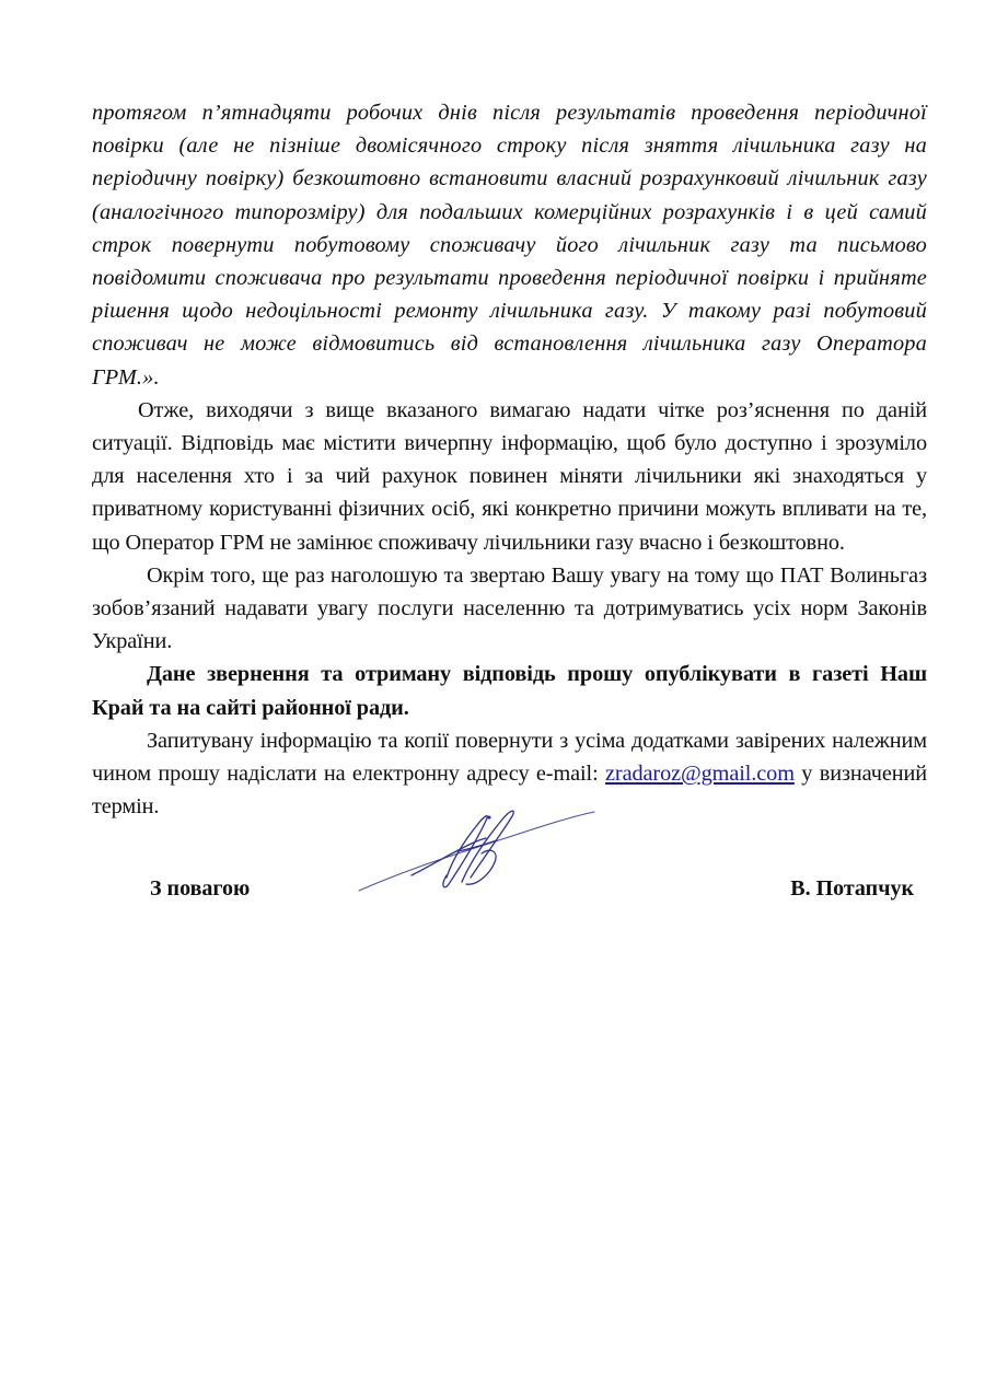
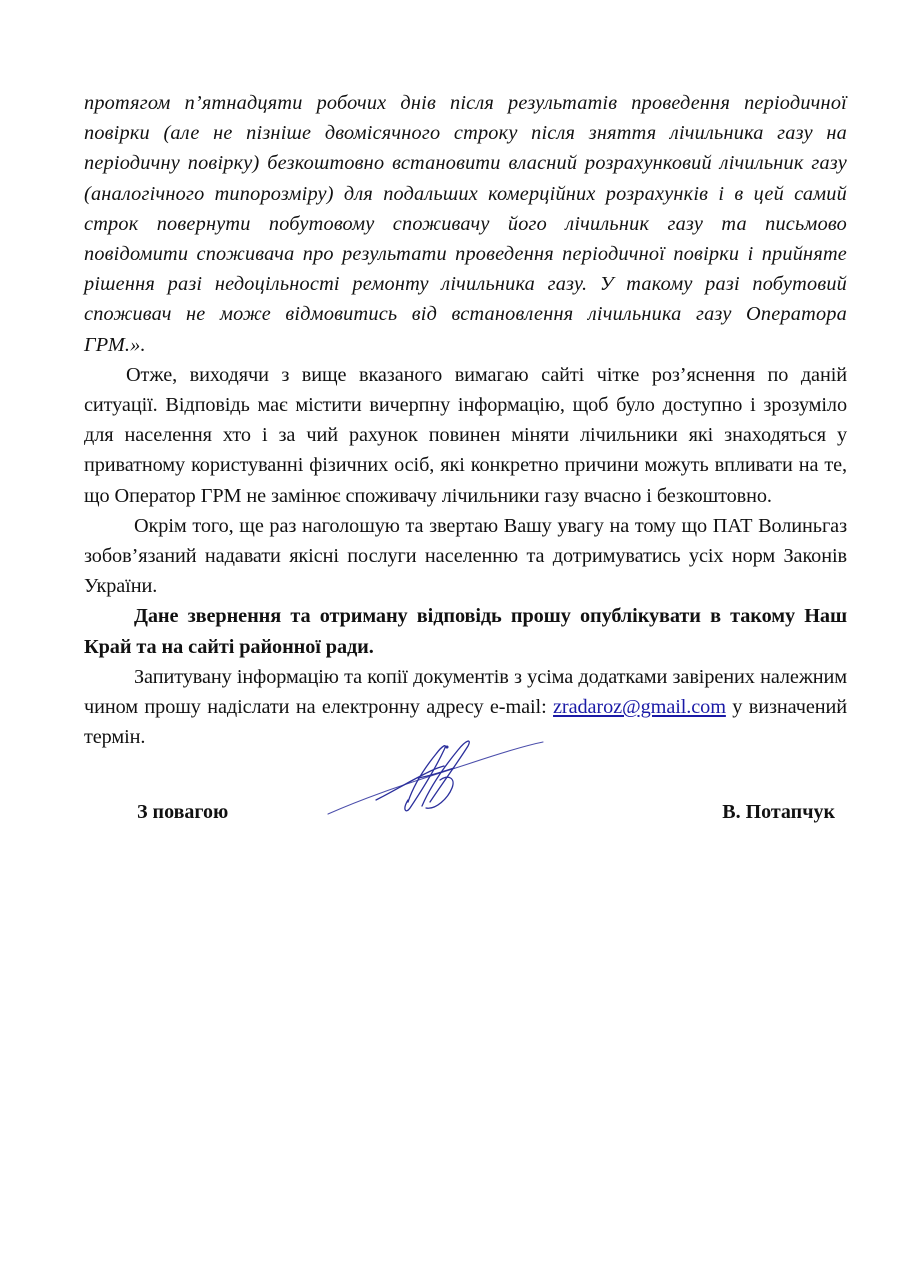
- протягом п’ятнадцяти робочих днів після результатів проведення періодичної повірки (але не пізніше двомісячного строку після зняття лічильника газу на періодичну повірку) безкоштовно встановити власний розрахунковий лічильник газу (аналогічного типорозміру) для подальших комерційних розрахунків і в цей самий строк повернути побутовому споживачу його лічильник газу та письмово повідомити споживача про результати проведення періодичної повірки і прийняте рішення щодо недоцільності ремонту лічильника газу. У такому разі побутовий споживач не може відмовитись від встановлення лічильника газу Оператора ГРМ.».
+ протягом п’ятнадцяти робочих днів після результатів проведення періодичної повірки (але не пізніше двомісячного строку після зняття лічильника газу на періодичну повірку) безкоштовно встановити власний розрахунковий лічильник газу (аналогічного типорозміру) для подальших комерційних розрахунків і в цей самий строк повернути побутовому споживачу його лічильник газу та письмово повідомити споживача про результати проведення періодичної повірки і прийняте рішення разі недоцільності ремонту лічильника газу. У такому разі побутовий споживач не може відмовитись від встановлення лічильника газу Оператора ГРМ.».
- Отже, виходячи з вище вказаного вимагаю надати чітке роз’яснення по даній ситуації. Відповідь має містити вичерпну інформацію, щоб було доступно і зрозуміло для населення хто і за чий рахунок повинен міняти лічильники які знаходяться у приватному користуванні фізичних осіб, які конкретно причини можуть впливати на те, що Оператор ГРМ не замінює споживачу лічильники газу вчасно і безкоштовно.
+ Отже, виходячи з вище вказаного вимагаю сайті чітке роз’яснення по даній ситуації. Відповідь має містити вичерпну інформацію, щоб було доступно і зрозуміло для населення хто і за чий рахунок повинен міняти лічильники які знаходяться у приватному користуванні фізичних осіб, які конкретно причини можуть впливати на те, що Оператор ГРМ не замінює споживачу лічильники газу вчасно і безкоштовно.
- Окрім того, ще раз наголошую та звертаю Вашу увагу на тому що ПАТ Волиньгаз зобов’язаний надавати увагу послуги населенню та дотримуватись усіх норм Законів України.
+ Окрім того, ще раз наголошую та звертаю Вашу увагу на тому що ПАТ Волиньгаз зобов’язаний надавати якісні послуги населенню та дотримуватись усіх норм Законів України.
- Дане звернення та отриману відповідь прошу опублікувати в газеті Наш Край та на сайті районної ради.
+ Дане звернення та отриману відповідь прошу опублікувати в такому Наш Край та на сайті районної ради.
- Запитувану інформацію та копії повернути з усіма додатками завірених належним чином прошу надіслати на електронну адресу e-mail: zradaroz@gmail.com у визначений термін.
+ Запитувану інформацію та копії документів з усіма додатками завірених належним чином прошу надіслати на електронну адресу e-mail: zradaroz@gmail.com у визначений термін.
  З повагою
  В. Потапчук
